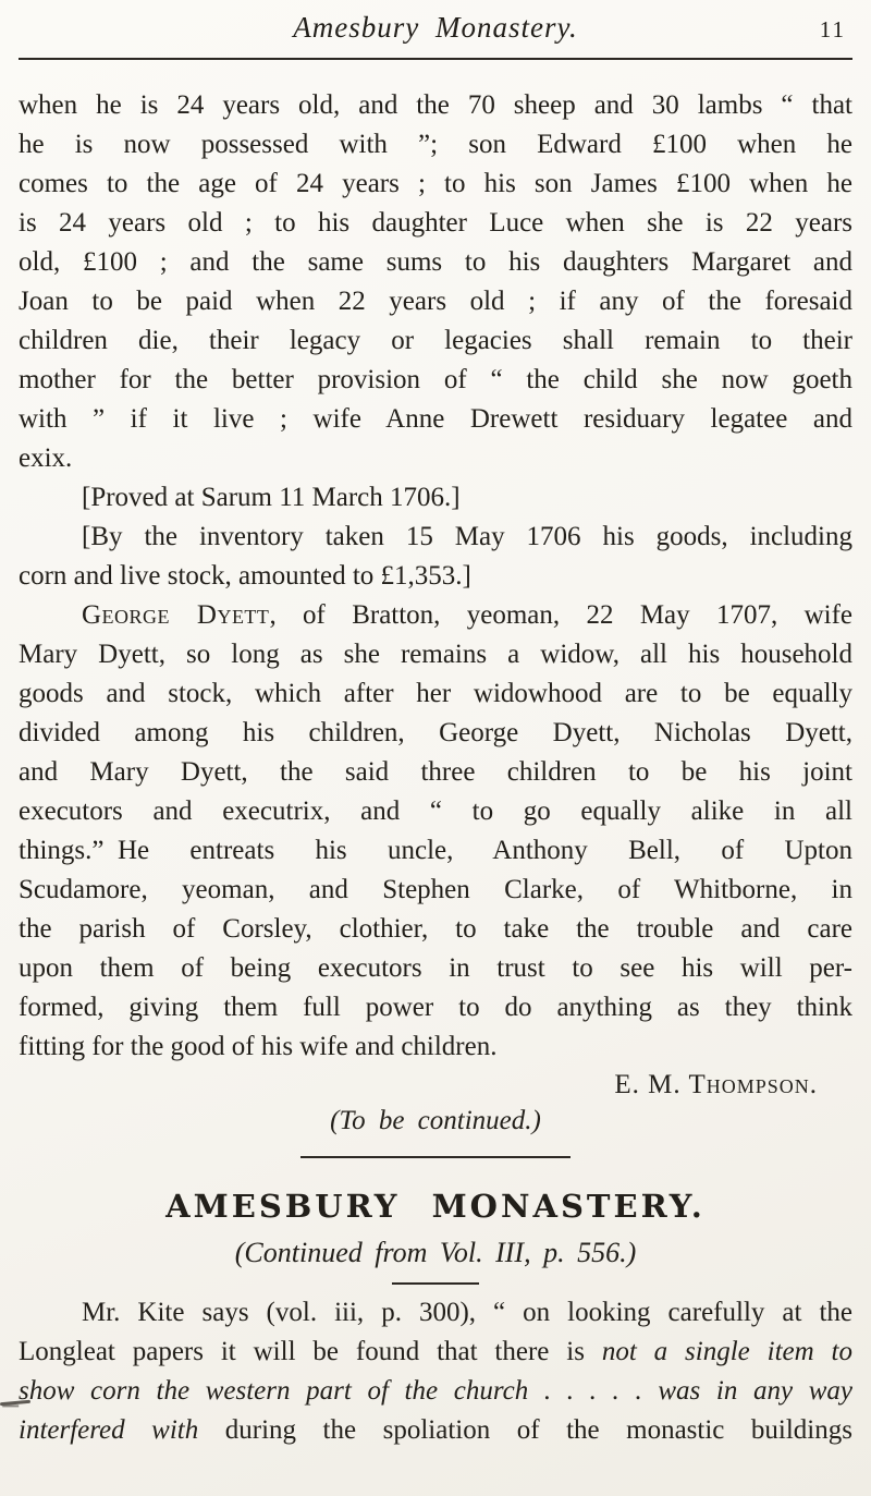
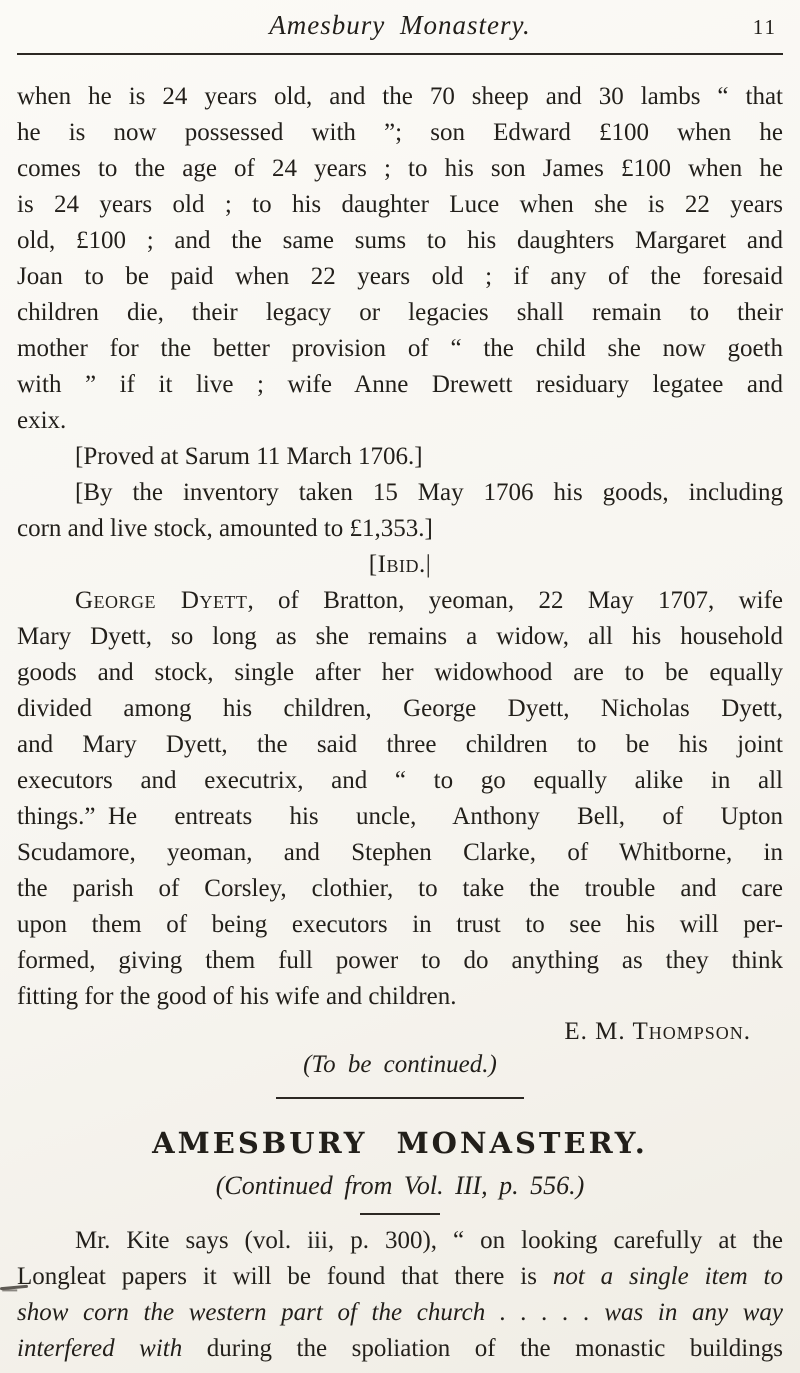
  Amesbury Monastery.
  11
  when he is 24 years old, and the 70 sheep and 30 lambs “ that
  he is now possessed with ”; son Edward £100 when he
  comes to the age of 24 years ; to his son James £100 when he
  is 24 years old ; to his daughter Luce when she is 22 years
  old, £100 ; and the same sums to his daughters Margaret and
  Joan to be paid when 22 years old ; if any of the foresaid
  children die, their legacy or legacies shall remain to their
  mother for the better provision of “ the child she now goeth
  with ” if it live ; wife Anne Drewett residuary legatee and
  exix.
  [Proved at Sarum 11 March 1706.]
  [By the inventory taken 15 May 1706 his goods, including
  corn and live stock, amounted to £1,353.]
+ [Ibid.|
  George Dyett, of Bratton, yeoman, 22 May 1707, wife
  Mary Dyett, so long as she remains a widow, all his household
- goods and stock, which after her widowhood are to be equally
+ goods and stock, single after her widowhood are to be equally
  divided among his children, George Dyett, Nicholas Dyett,
  and Mary Dyett, the said three children to be his joint
  executors and executrix, and “ to go equally alike in all
  things.” He entreats his uncle, Anthony Bell, of Upton
  Scudamore, yeoman, and Stephen Clarke, of Whitborne, in
  the parish of Corsley, clothier, to take the trouble and care
  upon them of being executors in trust to see his will per-
  formed, giving them full power to do anything as they think
  fitting for the good of his wife and children.
  E. M. Thompson.
  (To be continued.)
  AMESBURY MONASTERY.
  (Continued from Vol. III, p. 556.)
  Mr. Kite says (vol. iii, p. 300), “ on looking carefully at the
  Longleat papers it will be found that there is not a single item to
  show corn the western part of the church . . . . . was in any way
  interfered with during the spoliation of the monastic buildings
